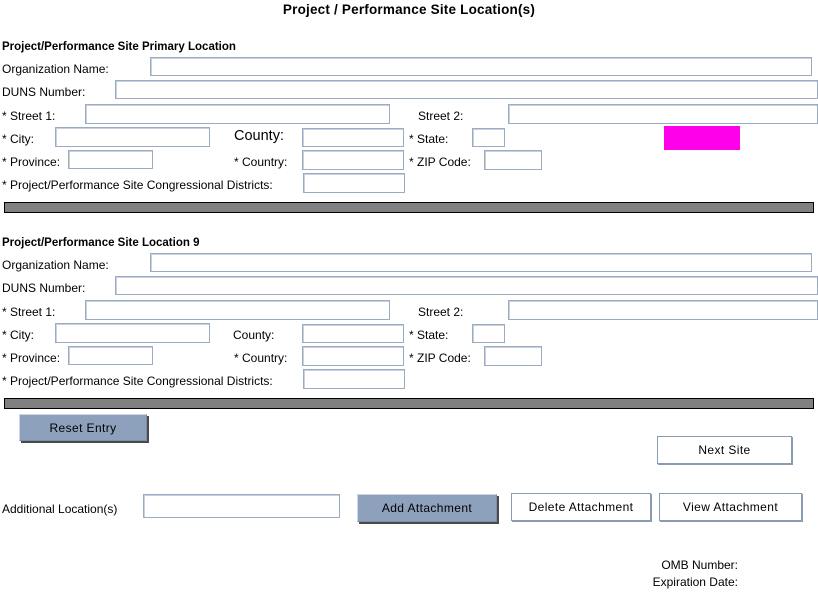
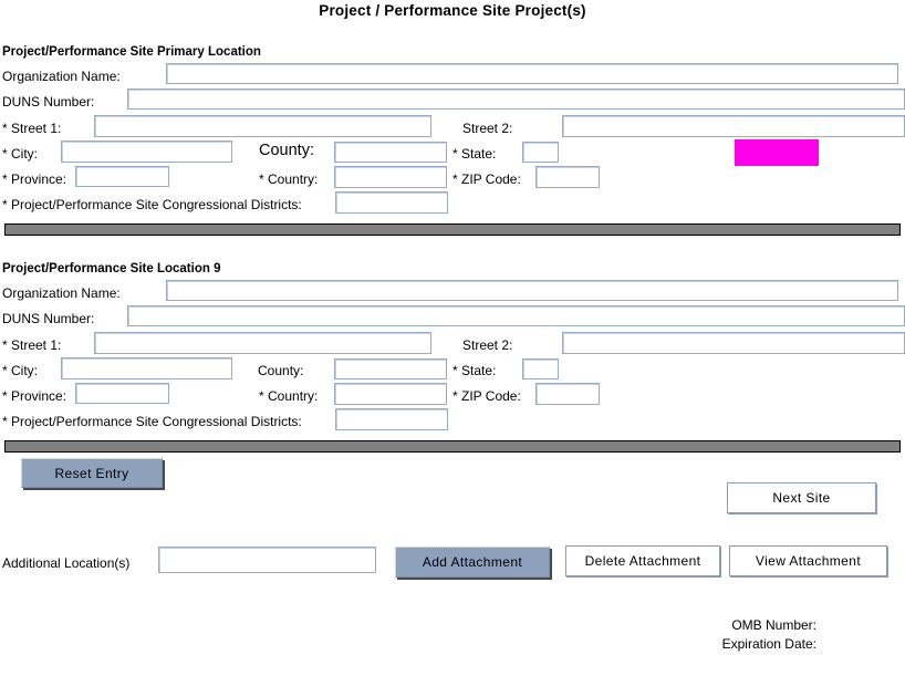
- Project / Performance Site Location(s)
+ Project / Performance Site Project(s)
  Project/Performance Site Primary Location
  Organization Name:
  DUNS Number:
  * Street 1:
  Street 2:
  * City:
  County:
  * State:
  * Province:
  * Country:
  * ZIP Code:
  * Project/Performance Site Congressional Districts:
  Project/Performance Site Location 9
  Organization Name:
  DUNS Number:
  * Street 1:
  Street 2:
  * City:
  County:
  * State:
  * Province:
  * Country:
  * ZIP Code:
  * Project/Performance Site Congressional Districts:
  Reset Entry
  Next Site
  Additional Location(s)
  Add Attachment
  Delete Attachment
  View Attachment
  OMB Number:
  Expiration Date:
